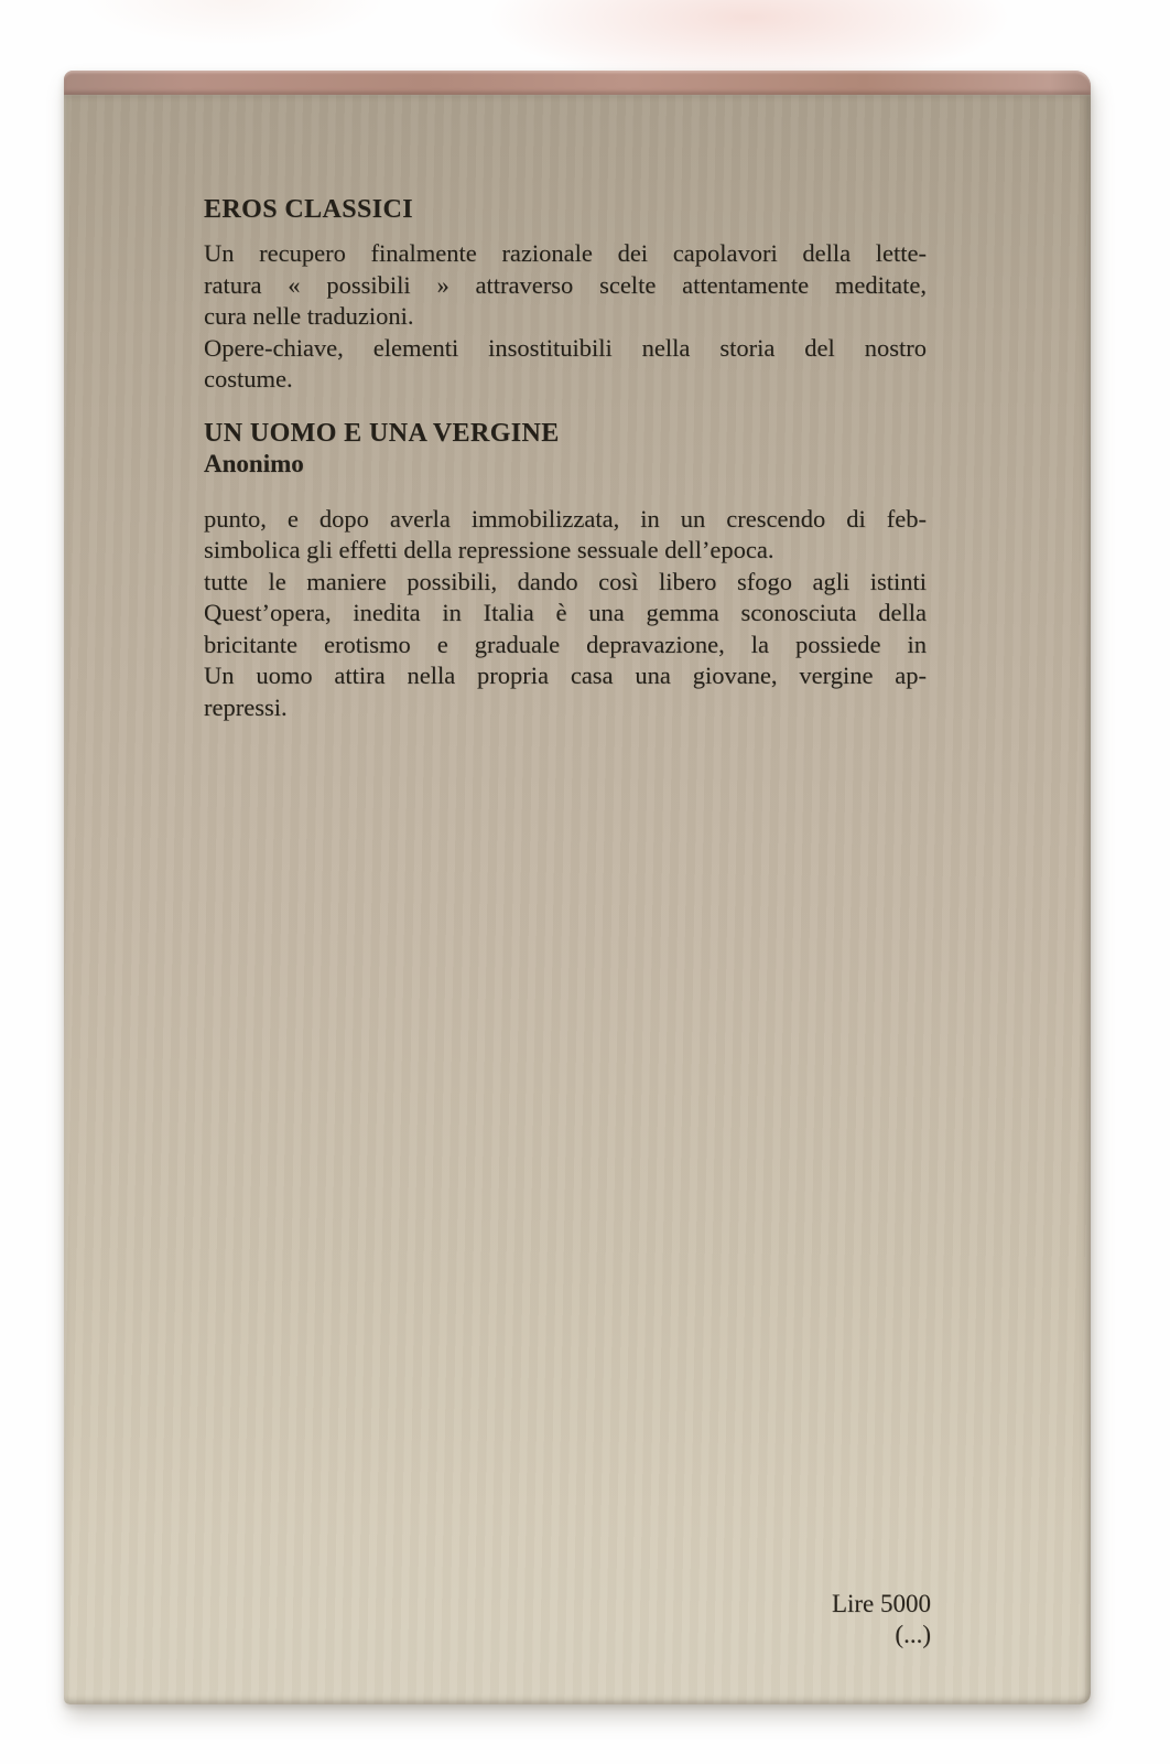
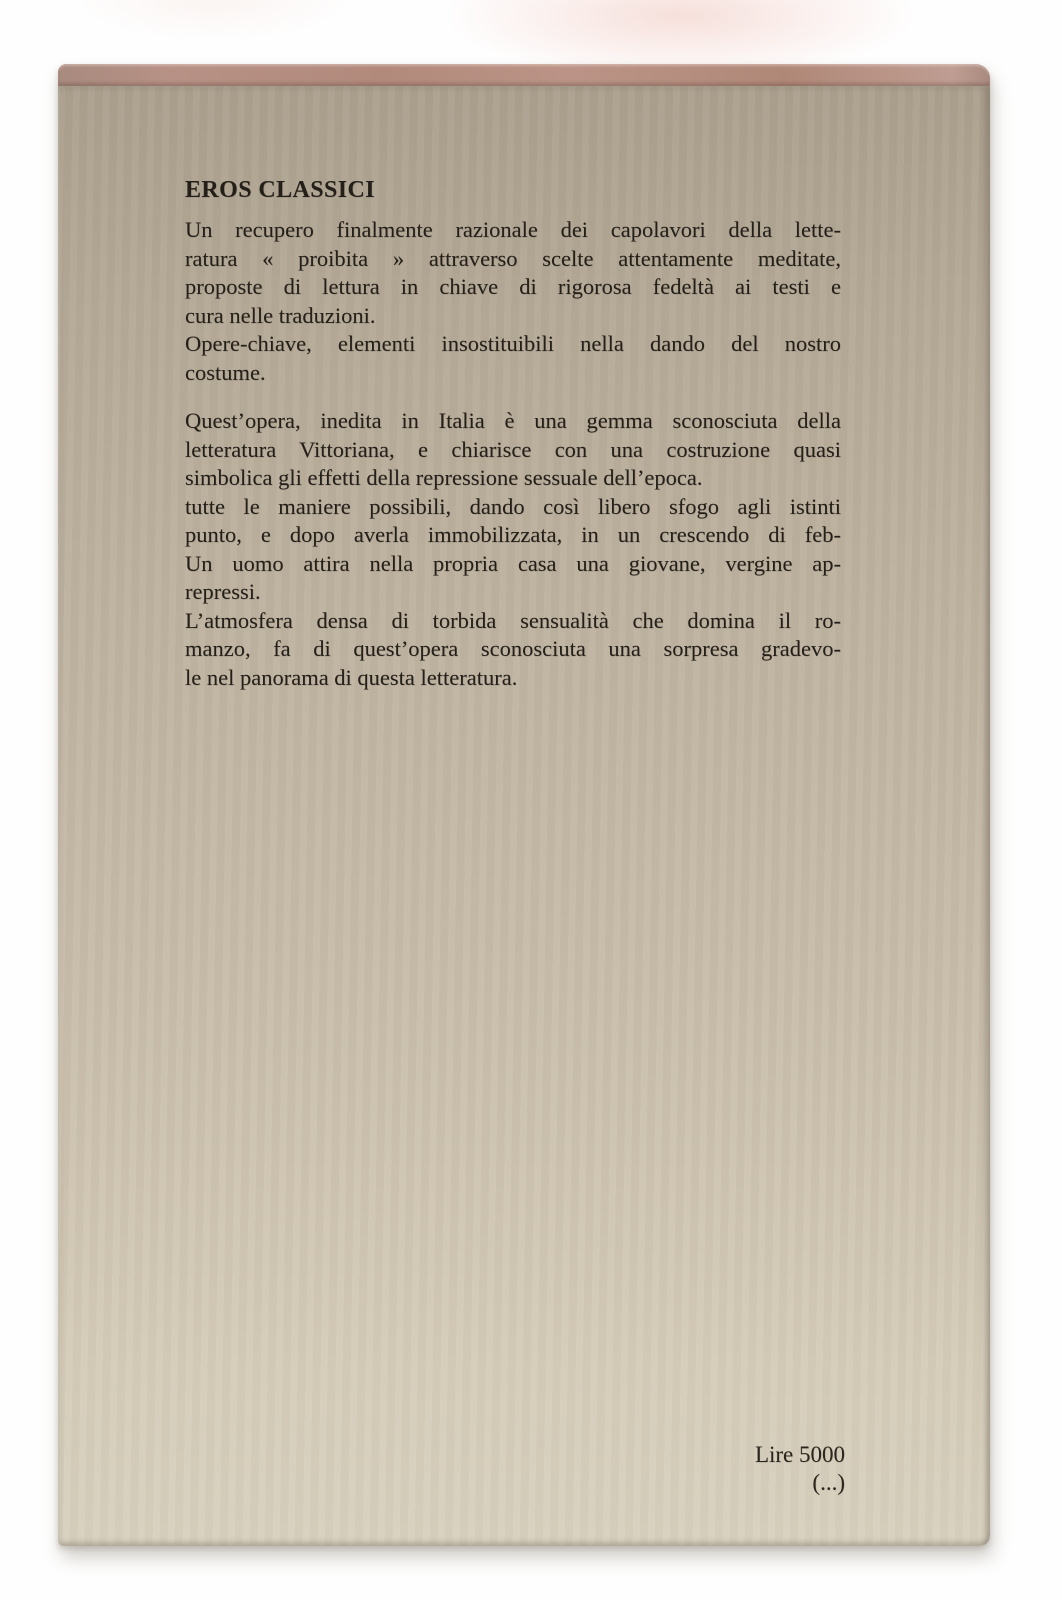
  EROS CLASSICI
  Un recupero finalmente razionale dei capolavori della lette-
- ratura « possibili » attraverso scelte attentamente meditate,
+ ratura « proibita » attraverso scelte attentamente meditate,
+ proposte di lettura in chiave di rigorosa fedeltà ai testi e
  cura nelle traduzioni.
- Opere-chiave, elementi insostituibili nella storia del nostro
+ Opere-chiave, elementi insostituibili nella dando del nostro
  costume.
- UN UOMO E UNA VERGINE
- Anonimo
- punto, e dopo averla immobilizzata, in un crescendo di feb-
+ Quest’opera, inedita in Italia è una gemma sconosciuta della
+ letteratura Vittoriana, e chiarisce con una costruzione quasi
  simbolica gli effetti della repressione sessuale dell’epoca.
  tutte le maniere possibili, dando così libero sfogo agli istinti
- Quest’opera, inedita in Italia è una gemma sconosciuta della
+ punto, e dopo averla immobilizzata, in un crescendo di feb-
- bricitante erotismo e graduale depravazione, la possiede in
  Un uomo attira nella propria casa una giovane, vergine ap-
  repressi.
+ L’atmosfera densa di torbida sensualità che domina il ro-
+ manzo, fa di quest’opera sconosciuta una sorpresa gradevo-
+ le nel panorama di questa letteratura.
  Lire 5000
  (...)
